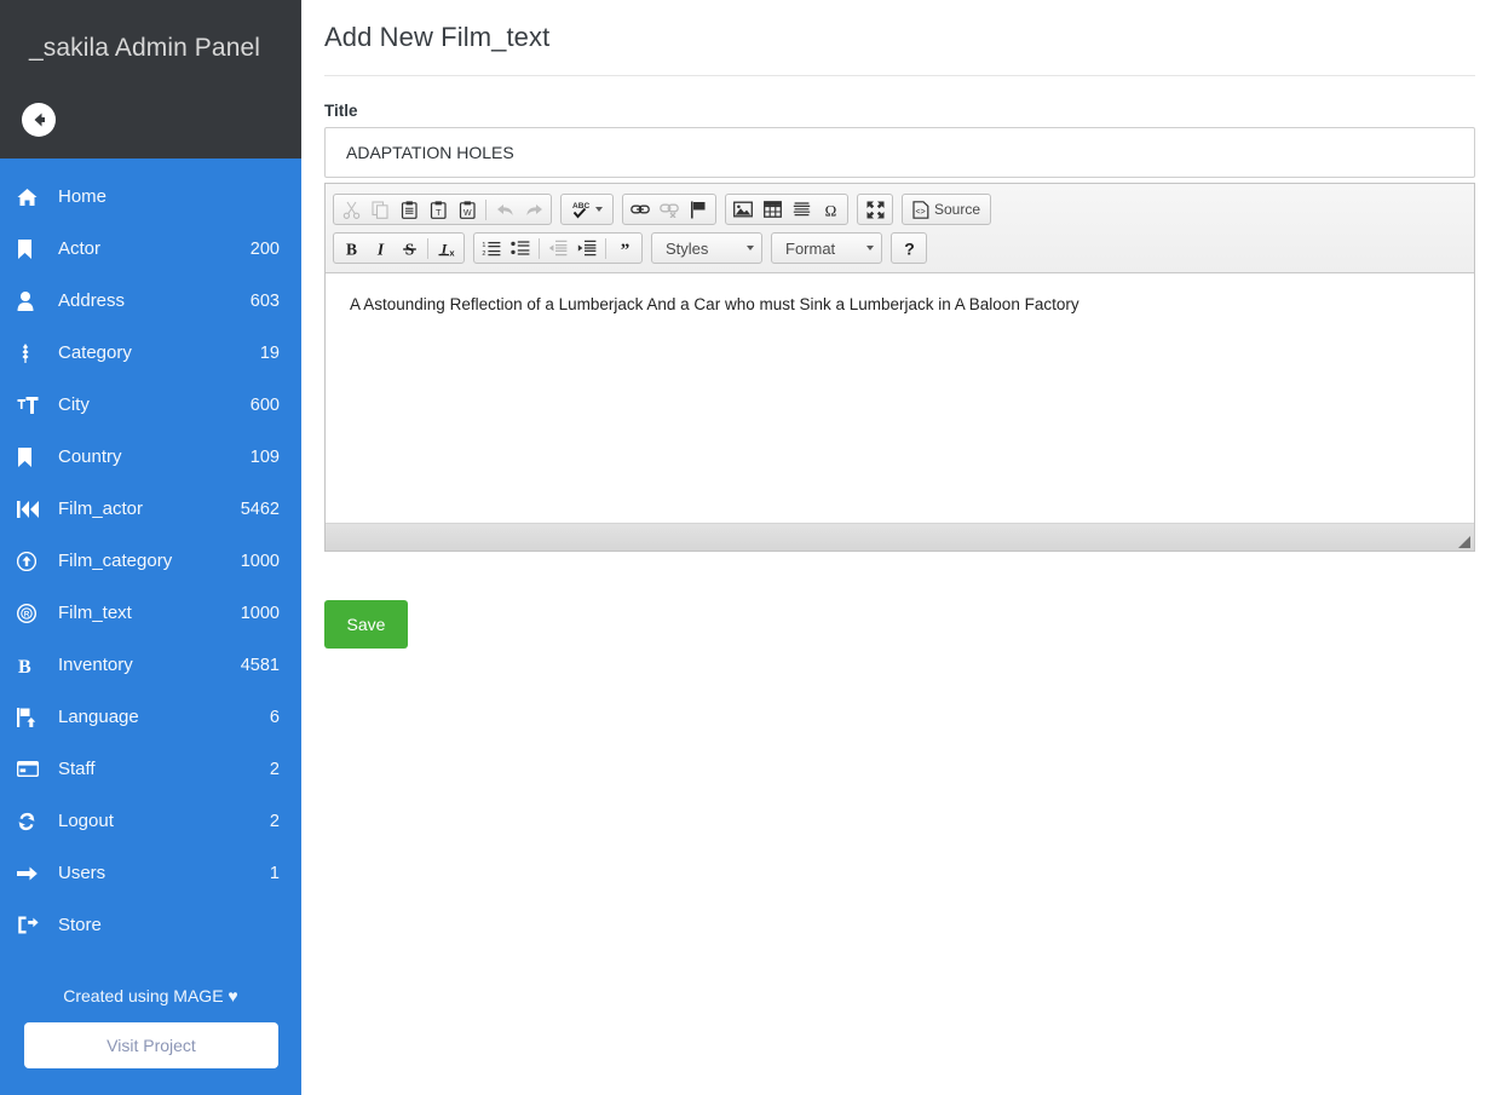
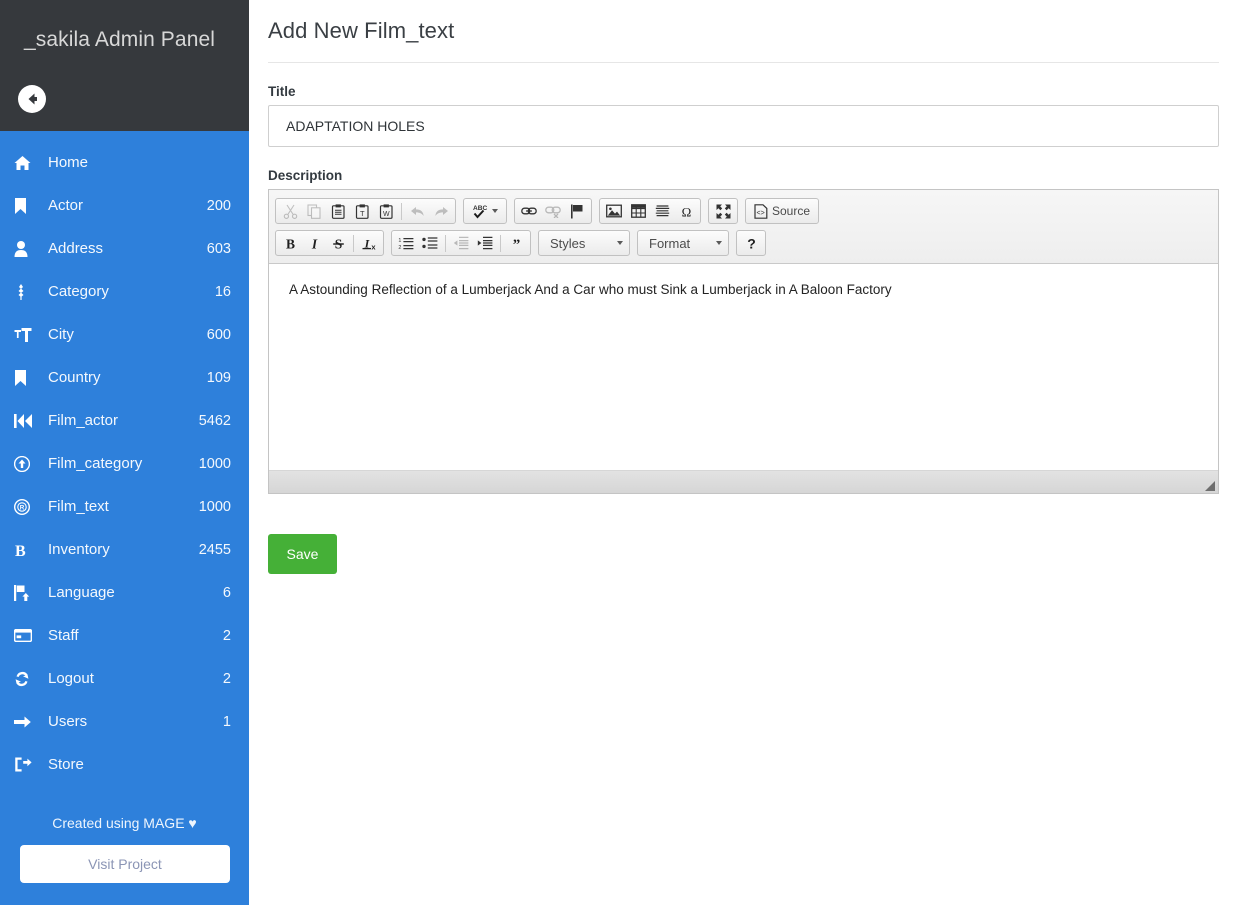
  _sakila Admin Panel
  Home
  Actor
  200
  Address
  603
  Category
- 19
+ 16
  City
  600
  Country
  109
  Film_actor
  5462
  Film_category
  1000
  Film_text
  1000
  B
  Inventory
- 4581
+ 2455
  Language
  6
  Staff
  2
  Logout
  2
  Users
  1
  Store
  Created using MAGE ♥
  Visit Project
  Add New Film_text
  Title
  ADAPTATION HOLES
+ Description
  T
  Ω
  Source
  B
  I
  I
  x
  ”
  Styles
  Format
  ?
  A Astounding Reflection of a Lumberjack And a Car who must Sink a Lumberjack in A Baloon Factory
  Save
